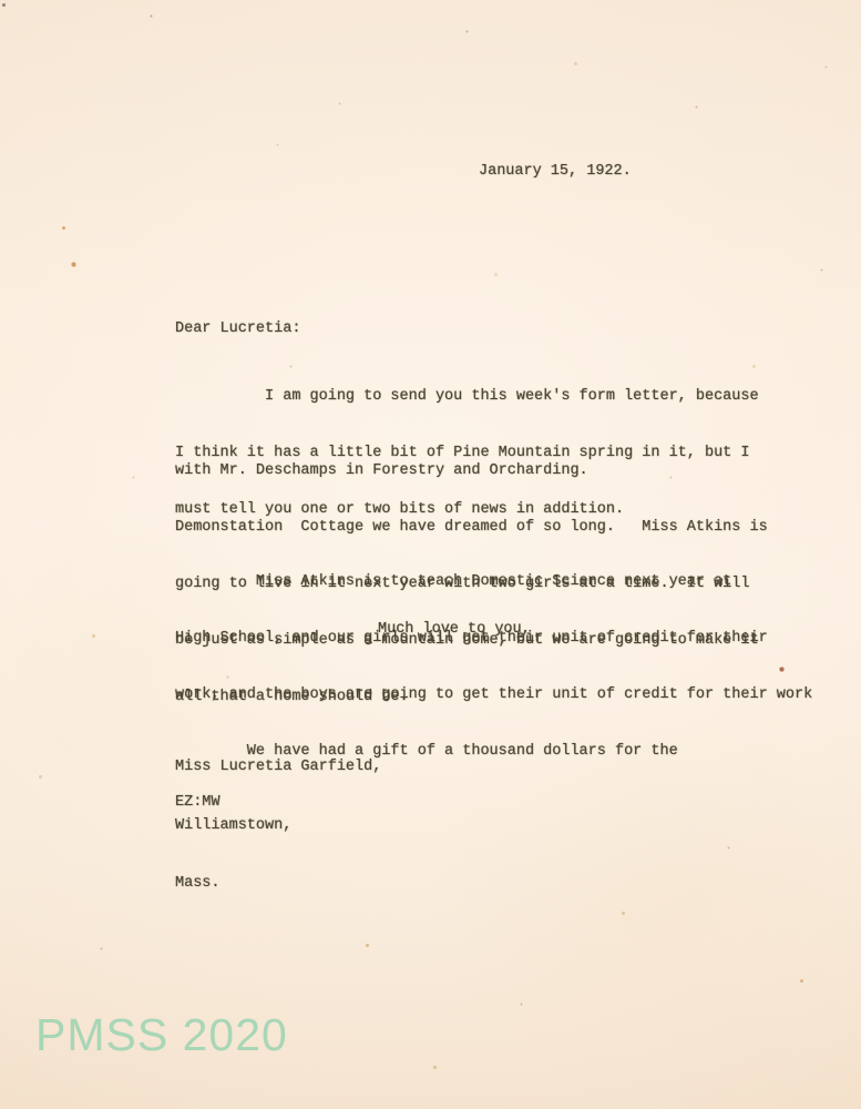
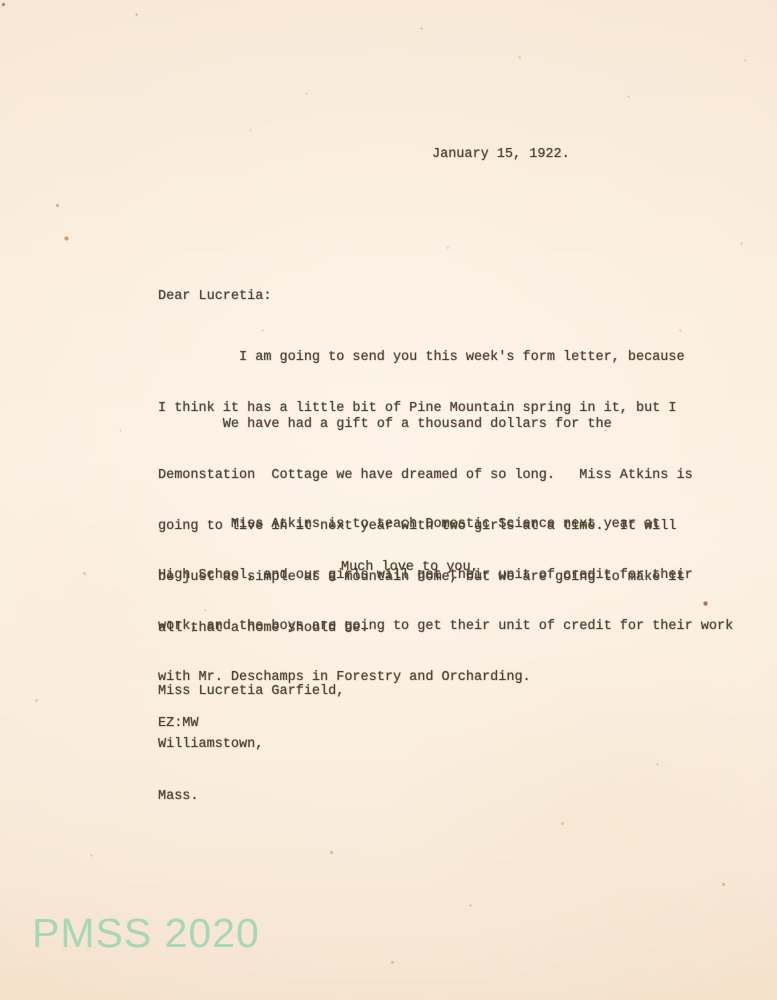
  January 15, 1922.
  Dear Lucretia:
  I am going to send you this week's form letter, because
  I think it has a little bit of Pine Mountain spring in it, but I
- must tell you one or two bits of news in addition.
- with Mr. Deschamps in Forestry and Orcharding.
+ We have had a gift of a thousand dollars for the
  Demonstation Cottage we have dreamed of so long. Miss Atkins is
  going to live in it next year with two girls at a time. It will
  be just as simple as a mountain home, but we are going to make it
  all that a home should be.
  Miss Atkins is to teach Domestic Science next year at
  High School, and our girls will get their unit of credit for their
  work, and the boys are going to get their unit of credit for their work
- We have had a gift of a thousand dollars for the
+ with Mr. Deschamps in Forestry and Orcharding.
  Much love to you,
  Miss Lucretia Garfield,
  Williamstown,
  Mass.
  EZ:MW
  PMSS 2020
